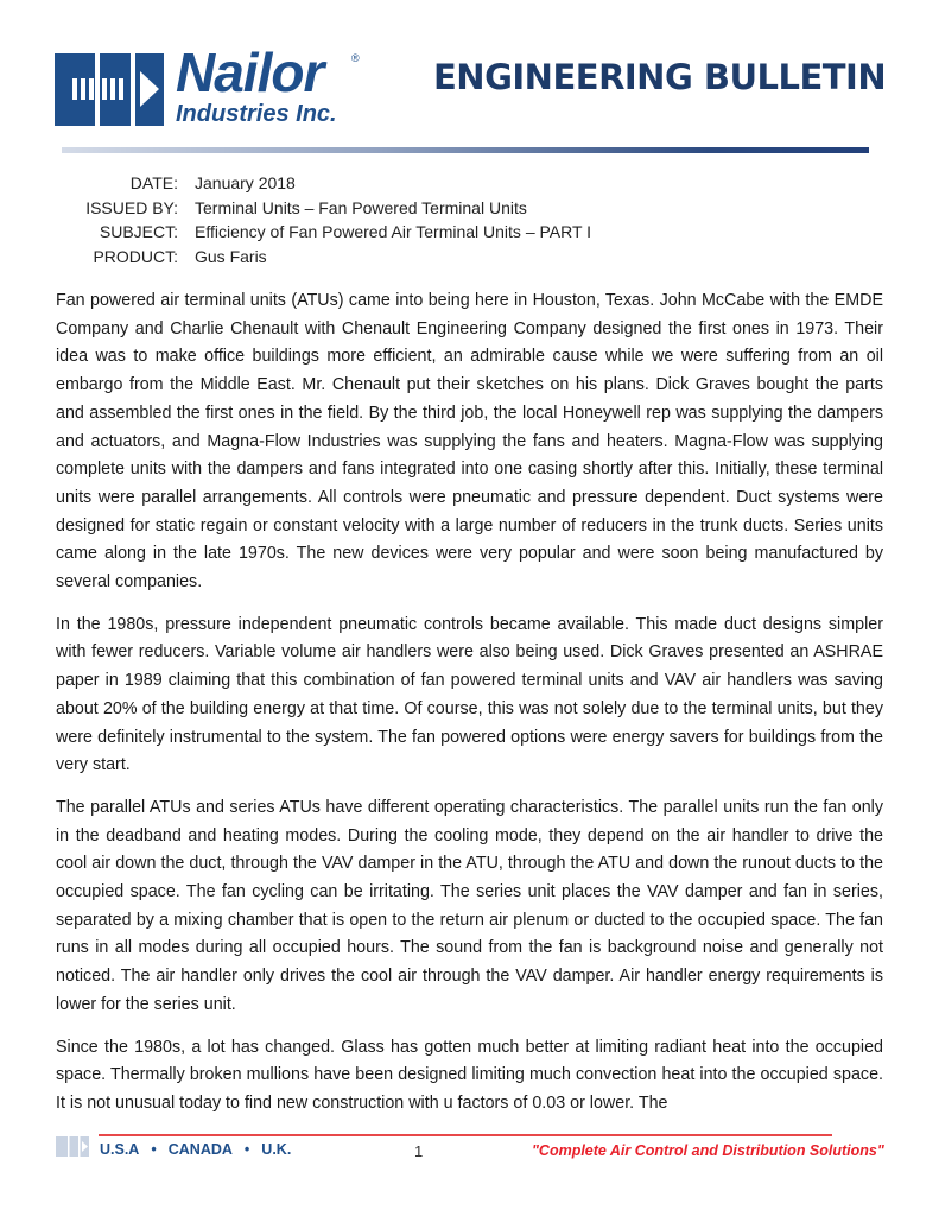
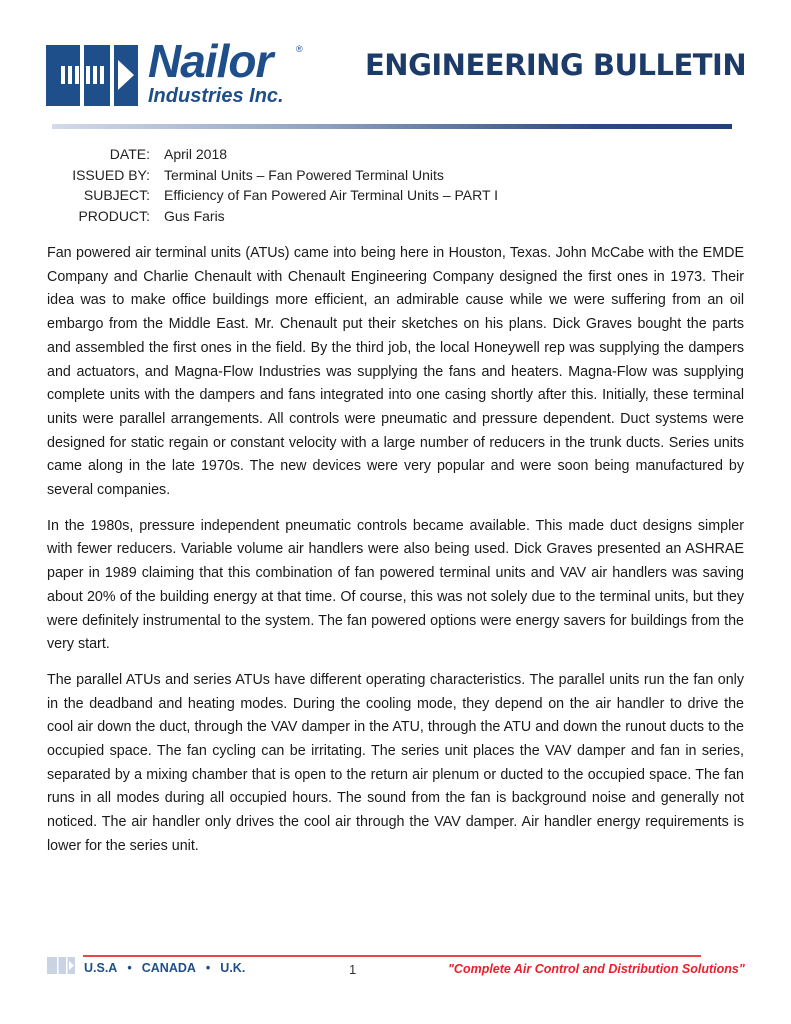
  Nailor
  ®
  Industries Inc.
  ENGINEERING BULLETIN
  DATE:
- January 2018
+ April 2018
  ISSUED BY:
  Terminal Units – Fan Powered Terminal Units
  SUBJECT:
  Efficiency of Fan Powered Air Terminal Units – PART I
  PRODUCT:
  Gus Faris
  Fan powered air terminal units (ATUs) came into being here in Houston, Texas. John McCabe with the EMDE Company and Charlie Chenault with Chenault Engineering Company designed the first ones in 1973. Their idea was to make office buildings more efficient, an admirable cause while we were suffering from an oil embargo from the Middle East. Mr. Chenault put their sketches on his plans. Dick Graves bought the parts and assembled the first ones in the field. By the third job, the local Honeywell rep was supplying the dampers and actuators, and Magna-Flow Industries was supplying the fans and heaters. Magna-Flow was supplying complete units with the dampers and fans integrated into one casing shortly after this. Initially, these terminal units were parallel arrangements. All controls were pneumatic and pressure dependent. Duct systems were designed for static regain or constant velocity with a large number of reducers in the trunk ducts. Series units came along in the late 1970s. The new devices were very popular and were soon being manufactured by several companies.
  In the 1980s, pressure independent pneumatic controls became available. This made duct designs simpler with fewer reducers. Variable volume air handlers were also being used. Dick Graves presented an ASHRAE paper in 1989 claiming that this combination of fan powered terminal units and VAV air handlers was saving about 20% of the building energy at that time. Of course, this was not solely due to the terminal units, but they were definitely instrumental to the system. The fan powered options were energy savers for buildings from the very start.
  The parallel ATUs and series ATUs have different operating characteristics. The parallel units run the fan only in the deadband and heating modes. During the cooling mode, they depend on the air handler to drive the cool air down the duct, through the VAV damper in the ATU, through the ATU and down the runout ducts to the occupied space. The fan cycling can be irritating. The series unit places the VAV damper and fan in series, separated by a mixing chamber that is open to the return air plenum or ducted to the occupied space. The fan runs in all modes during all occupied hours. The sound from the fan is background noise and generally not noticed. The air handler only drives the cool air through the VAV damper. Air handler energy requirements is lower for the series unit.
- Since the 1980s, a lot has changed. Glass has gotten much better at limiting radiant heat into the occupied space. Thermally broken mullions have been designed limiting much convection heat into the occupied space. It is not unusual today to find new construction with u factors of 0.03 or lower. The
  U.S.A • CANADA • U.K.
  1
  "Complete Air Control and Distribution Solutions"
